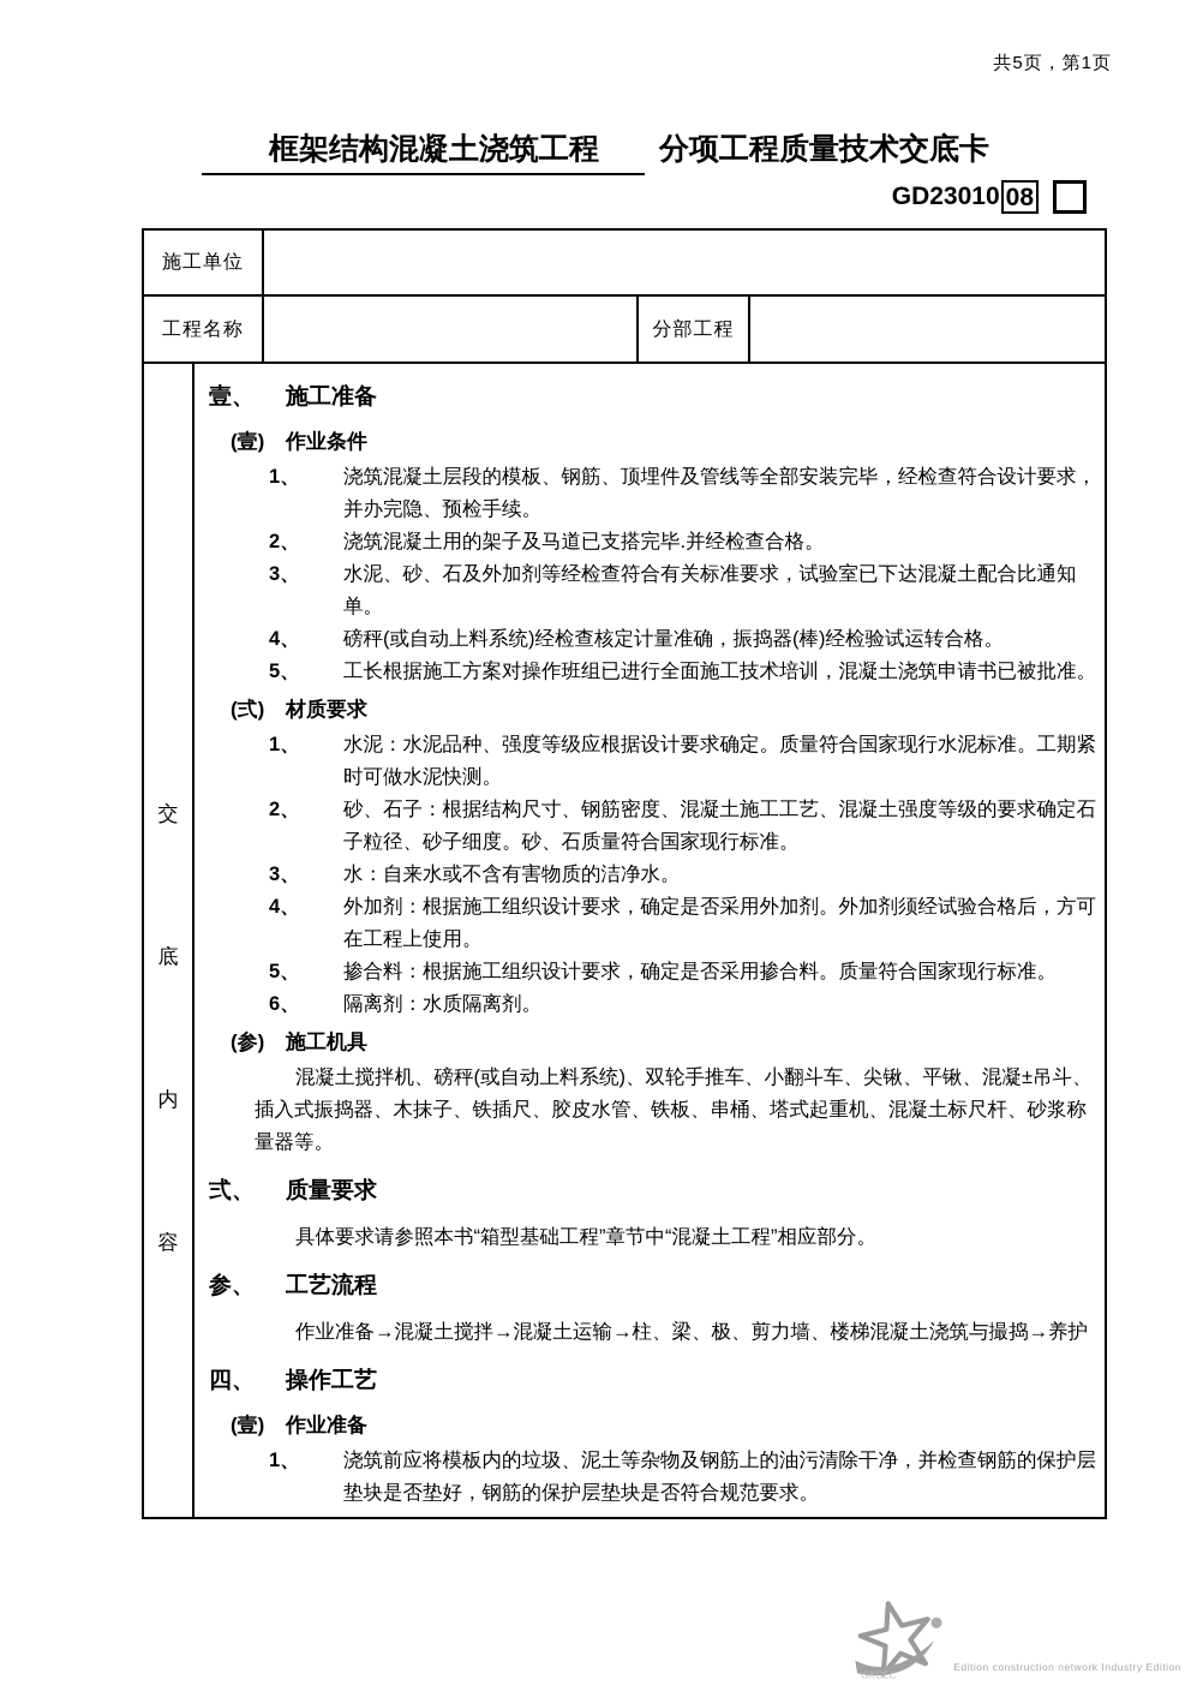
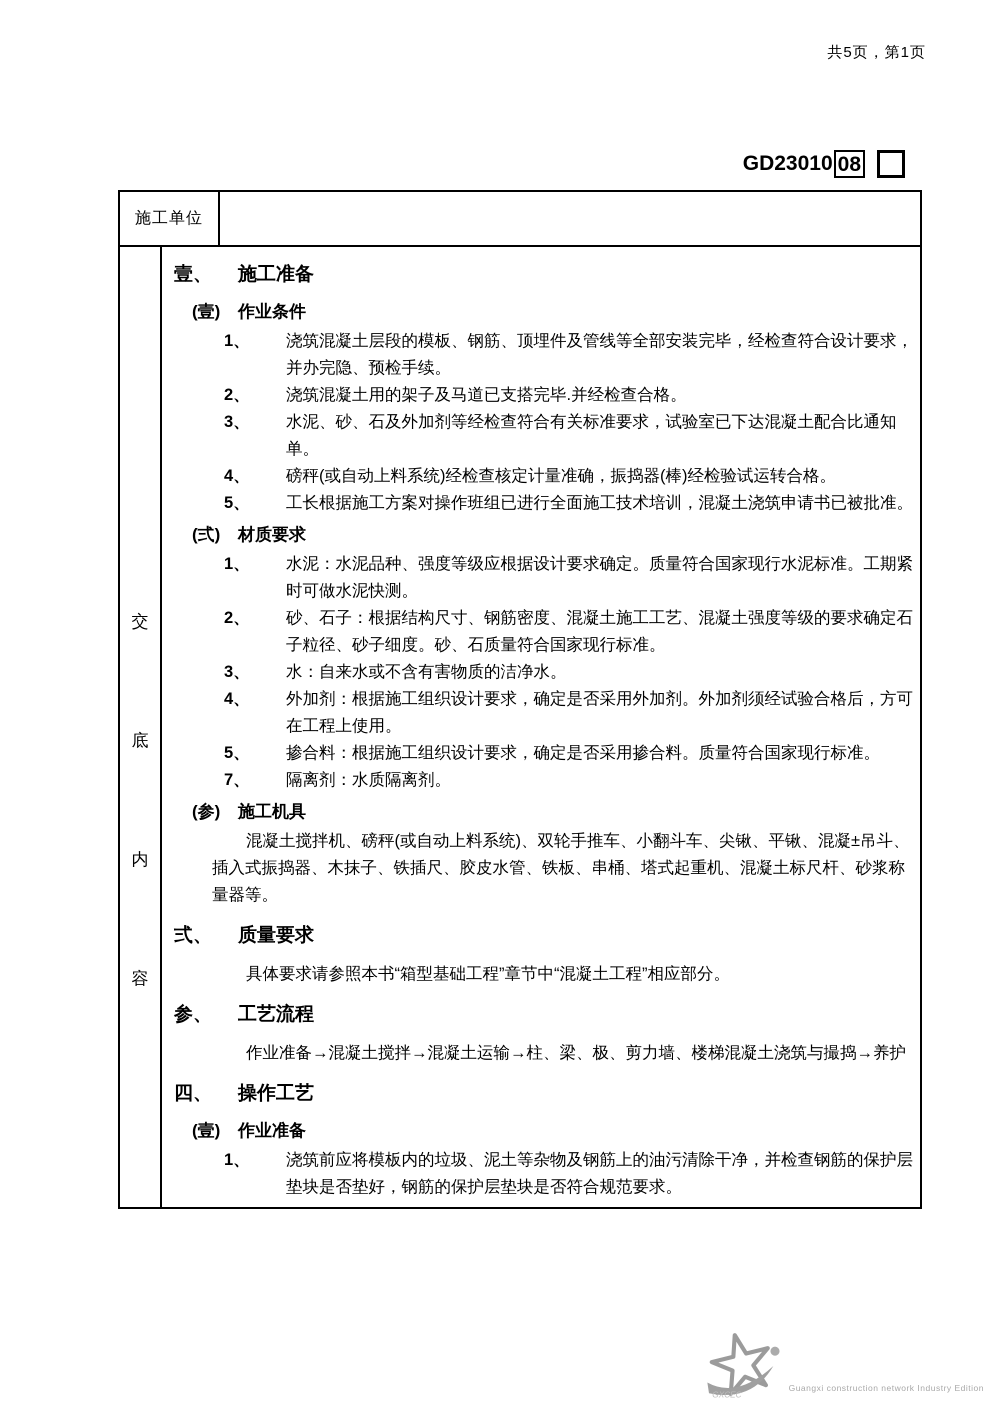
  共5页，第1页
- 框架结构混凝土浇筑工程 分项工程质量技术交底卡
  GD23010
  08
  施工单位
- 工程名称		分部工程
- 交 底 内 容	壹、 施工准备(壹) 作业条件1、 浇筑混凝土层段的模板、钢筋、顶埋件及管线等全部安装完毕，经检查符合设计要求，并办完隐、预检手续。2、 浇筑混凝土用的架子及马道已支搭完毕.并经检查合格。3、 水泥、砂、石及外加剂等经检查符合有关标准要求，试验室已下达混凝土配合比通知单。4、 磅秤(或自动上料系统)经检查核定计量准确，振捣器(棒)经检验试运转合格。5、 工长根据施工方案对操作班组已进行全面施工技术培训，混凝土浇筑申请书已被批准。(弍) 材质要求1、 水泥：水泥品种、强度等级应根据设计要求确定。质量符合国家现行水泥标准。工期紧时可做水泥快测。2、 砂、石子：根据结构尺寸、钢筋密度、混凝土施工工艺、混凝土强度等级的要求确定石子粒径、砂子细度。砂、石质量符合国家现行标准。3、 水：自来水或不含有害物质的洁净水。4、 外加剂：根据施工组织设计要求，确定是否采用外加剂。外加剂须经试验合格后，方可在工程上使用。5、 掺合料：根据施工组织设计要求，确定是否采用掺合料。质量符合国家现行标准。6、 隔离剂：水质隔离剂。(参) 施工机具混凝土搅拌机、磅秤(或自动上料系统)、双轮手推车、小翻斗车、尖锹、平锹、混凝±吊斗、插入式振捣器、木抹子、铁插尺、胶皮水管、铁板、串桶、塔式起重机、混凝土标尺杆、砂浆称量器等。弍、 质量要求具体要求请参照本书“箱型基础工程”章节中“混凝土工程”相应部分。参、 工艺流程作业准备→混凝土搅拌→混凝土运输→柱、梁、极、剪力墙、楼梯混凝土浇筑与撮捣→养护四、 操作工艺(壹) 作业准备1、 浇筑前应将模板内的垃圾、泥土等杂物及钢筋上的油污清除干净，并检查钢筋的保护层垫块是否垫好，钢筋的保护层垫块是否符合规范要求。
+ 交 底 内 容	壹、 施工准备(壹) 作业条件1、 浇筑混凝土层段的模板、钢筋、顶埋件及管线等全部安装完毕，经检查符合设计要求，并办完隐、预检手续。2、 浇筑混凝土用的架子及马道已支搭完毕.并经检查合格。3、 水泥、砂、石及外加剂等经检查符合有关标准要求，试验室已下达混凝土配合比通知单。4、 磅秤(或自动上料系统)经检查核定计量准确，振捣器(棒)经检验试运转合格。5、 工长根据施工方案对操作班组已进行全面施工技术培训，混凝土浇筑申请书已被批准。(弍) 材质要求1、 水泥：水泥品种、强度等级应根据设计要求确定。质量符合国家现行水泥标准。工期紧时可做水泥快测。2、 砂、石子：根据结构尺寸、钢筋密度、混凝土施工工艺、混凝土强度等级的要求确定石子粒径、砂子细度。砂、石质量符合国家现行标准。3、 水：自来水或不含有害物质的洁净水。4、 外加剂：根据施工组织设计要求，确定是否采用外加剂。外加剂须经试验合格后，方可在工程上使用。5、 掺合料：根据施工组织设计要求，确定是否采用掺合料。质量符合国家现行标准。7、 隔离剂：水质隔离剂。(参) 施工机具混凝土搅拌机、磅秤(或自动上料系统)、双轮手推车、小翻斗车、尖锹、平锹、混凝±吊斗、插入式振捣器、木抹子、铁插尺、胶皮水管、铁板、串桶、塔式起重机、混凝土标尺杆、砂浆称量器等。弍、 质量要求具体要求请参照本书“箱型基础工程”章节中“混凝土工程”相应部分。参、 工艺流程作业准备→混凝土搅拌→混凝土运输→柱、梁、极、剪力墙、楼梯混凝土浇筑与撮捣→养护四、 操作工艺(壹) 作业准备1、 浇筑前应将模板内的垃圾、泥土等杂物及钢筋上的油污清除干净，并检查钢筋的保护层垫块是否垫好，钢筋的保护层垫块是否符合规范要求。
  GXCEC
- Edition construction network Industry Edition
+ Guangxi construction network Industry Edition
